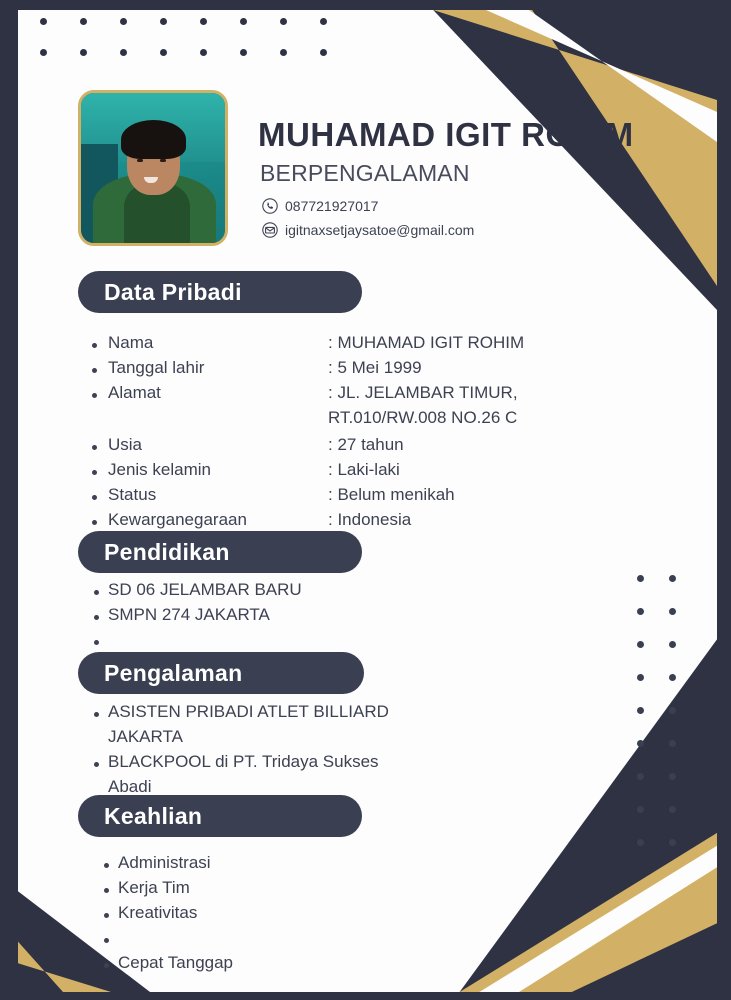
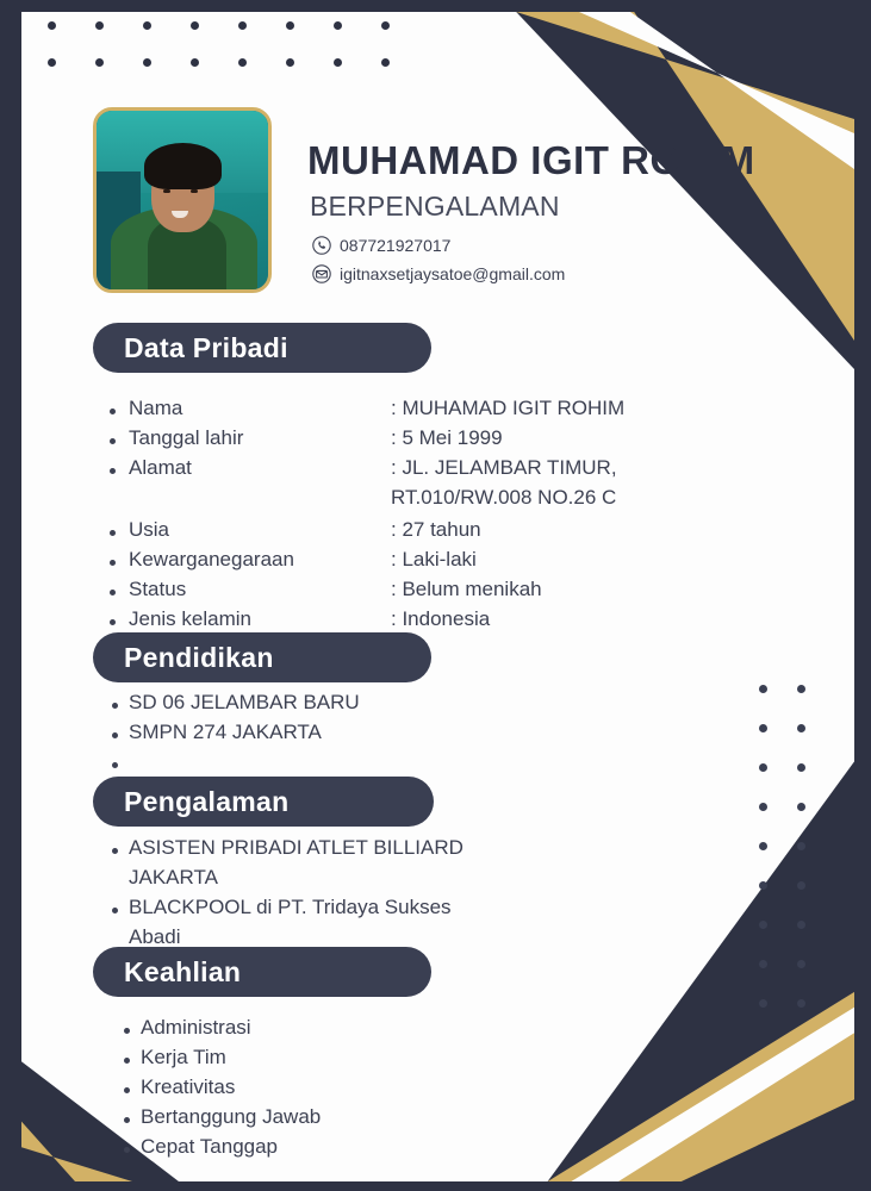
  MUHAMAD IGIT ROHIM
  BERPENGALAMAN
  087721927017
  igitnaxsetjaysatoe@gmail.com
  Data Pribadi
  Nama
  : MUHAMAD IGIT ROHIM
  Tanggal lahir
  : 5 Mei 1999
  Alamat
  : JL. JELAMBAR TIMUR,
  RT.010/RW.008 NO.26 C
  Usia
  : 27 tahun
- Jenis kelamin
+ Kewarganegaraan
  : Laki-laki
  Status
  : Belum menikah
- Kewarganegaraan
+ Jenis kelamin
  : Indonesia
  Pendidikan
  SD 06 JELAMBAR BARU
  SMPN 274 JAKARTA
  Pengalaman
  ASISTEN PRIBADI ATLET BILLIARD
  JAKARTA
  BLACKPOOL di PT. Tridaya Sukses
  Abadi
  Keahlian
  Administrasi
  Kerja Tim
  Kreativitas
+ Bertanggung Jawab
  Cepat Tanggap
